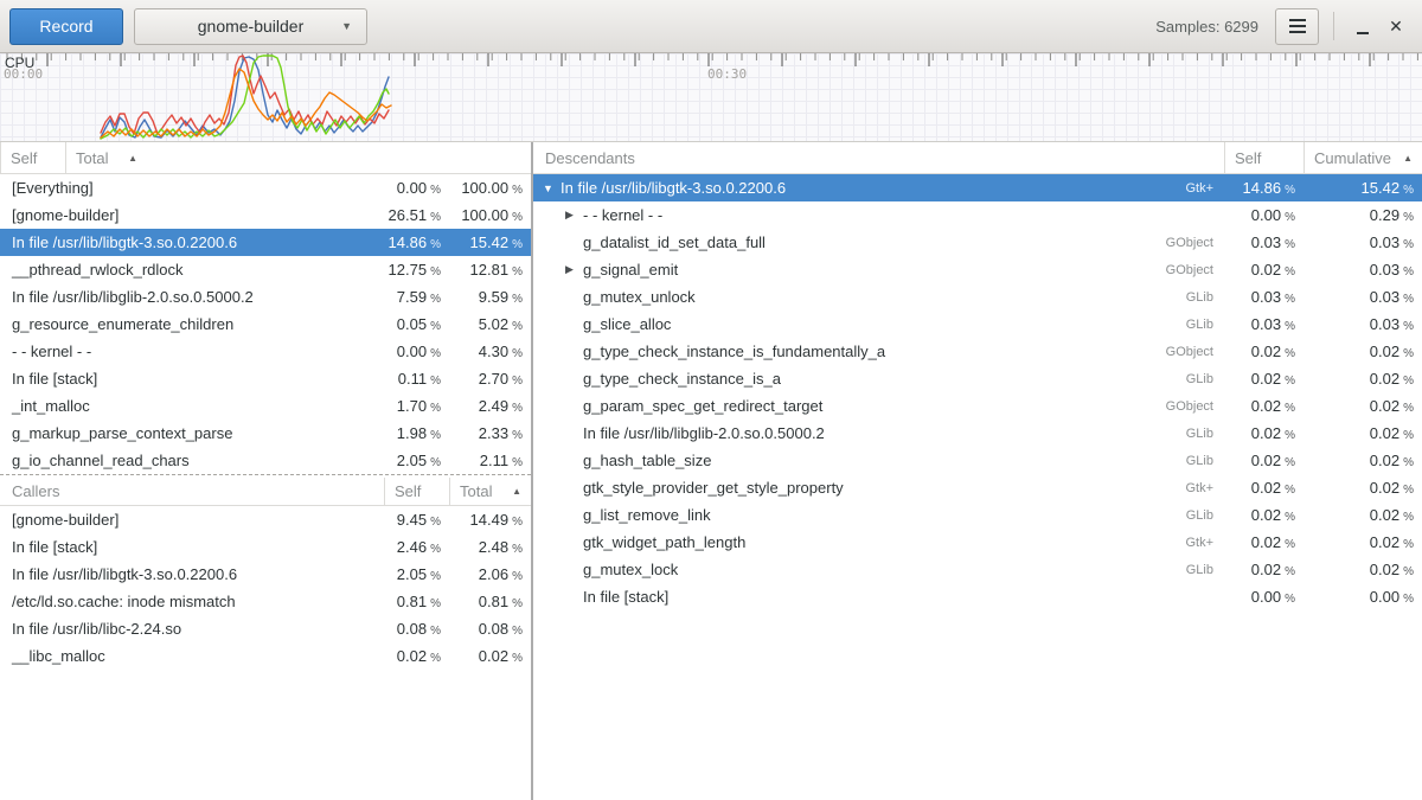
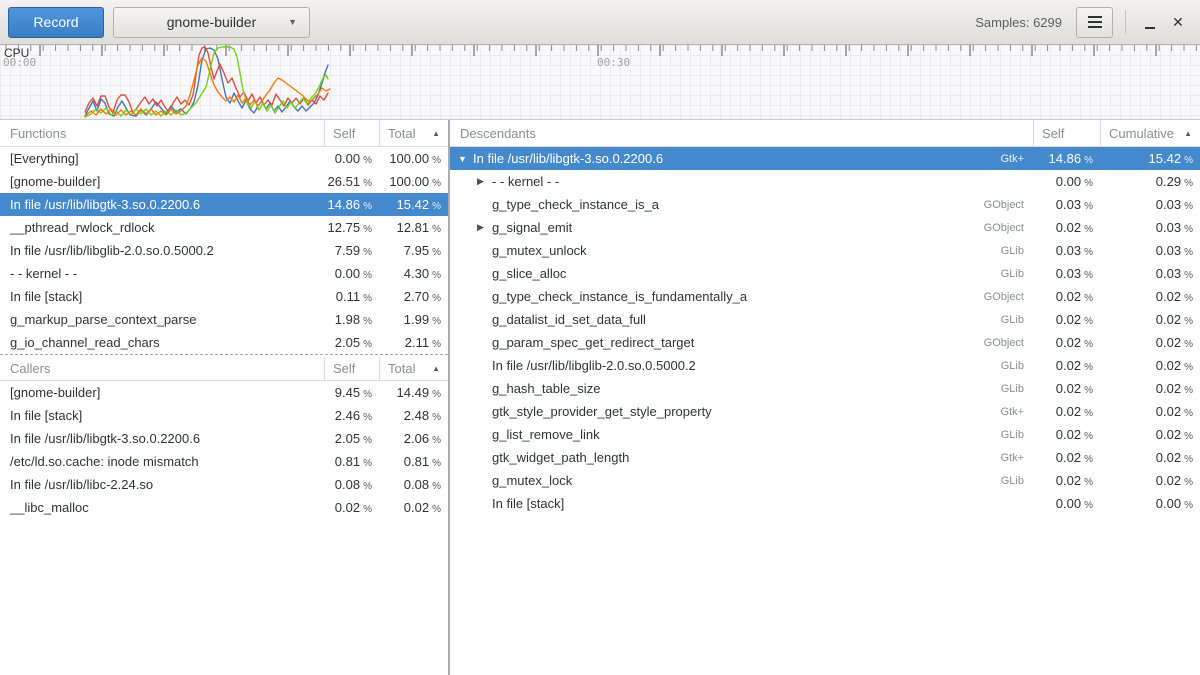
  Record
  gnome-builder
  ▼
  Samples: 6299
  ✕
  CPU
  00:00
  00:30
+ Functions
  Self
  Total
  ▲
  [Everything]
  0.00 %
  100.00 %
  [gnome-builder]
  26.51 %
  100.00 %
  In file /usr/lib/libgtk-3.so.0.2200.6
  14.86 %
  15.42 %
  __pthread_rwlock_rdlock
  12.75 %
  12.81 %
  In file /usr/lib/libglib-2.0.so.0.5000.2
  7.59 %
- 9.59 %
+ 7.95 %
- g_resource_enumerate_children
- 0.05 %
- 5.02 %
  - - kernel - -
  0.00 %
  4.30 %
  In file [stack]
  0.11 %
  2.70 %
- _int_malloc
- 1.70 %
- 2.49 %
  g_markup_parse_context_parse
  1.98 %
- 2.33 %
+ 1.99 %
  g_io_channel_read_chars
  2.05 %
  2.11 %
  Callers
  Self
  Total
  ▲
  [gnome-builder]
  9.45 %
  14.49 %
  In file [stack]
  2.46 %
  2.48 %
  In file /usr/lib/libgtk-3.so.0.2200.6
  2.05 %
  2.06 %
  /etc/ld.so.cache: inode mismatch
  0.81 %
  0.81 %
  In file /usr/lib/libc-2.24.so
  0.08 %
  0.08 %
  __libc_malloc
  0.02 %
  0.02 %
  Descendants
  Self
  Cumulative
  ▲
  ▼
  In file /usr/lib/libgtk-3.so.0.2200.6
  Gtk+
  14.86 %
  15.42 %
  ▶
  - - kernel - -
  0.00 %
  0.29 %
- g_datalist_id_set_data_full
+ g_type_check_instance_is_a
  GObject
  0.03 %
  0.03 %
  ▶
  g_signal_emit
  GObject
  0.02 %
  0.03 %
  g_mutex_unlock
  GLib
  0.03 %
  0.03 %
  g_slice_alloc
  GLib
  0.03 %
  0.03 %
  g_type_check_instance_is_fundamentally_a
  GObject
  0.02 %
  0.02 %
- g_type_check_instance_is_a
+ g_datalist_id_set_data_full
  GLib
  0.02 %
  0.02 %
  g_param_spec_get_redirect_target
  GObject
  0.02 %
  0.02 %
  In file /usr/lib/libglib-2.0.so.0.5000.2
  GLib
  0.02 %
  0.02 %
  g_hash_table_size
  GLib
  0.02 %
  0.02 %
  gtk_style_provider_get_style_property
  Gtk+
  0.02 %
  0.02 %
  g_list_remove_link
  GLib
  0.02 %
  0.02 %
  gtk_widget_path_length
  Gtk+
  0.02 %
  0.02 %
  g_mutex_lock
  GLib
  0.02 %
  0.02 %
  In file [stack]
  0.00 %
  0.00 %
